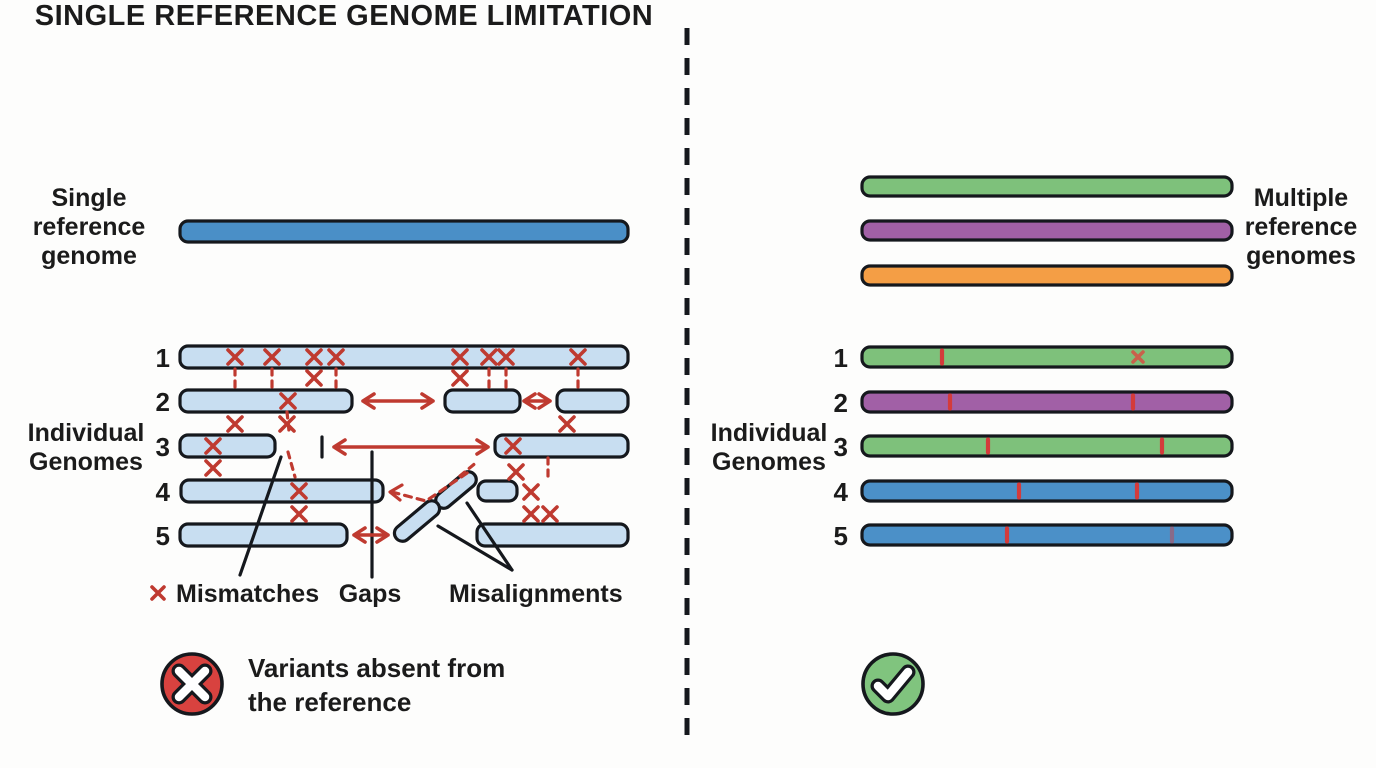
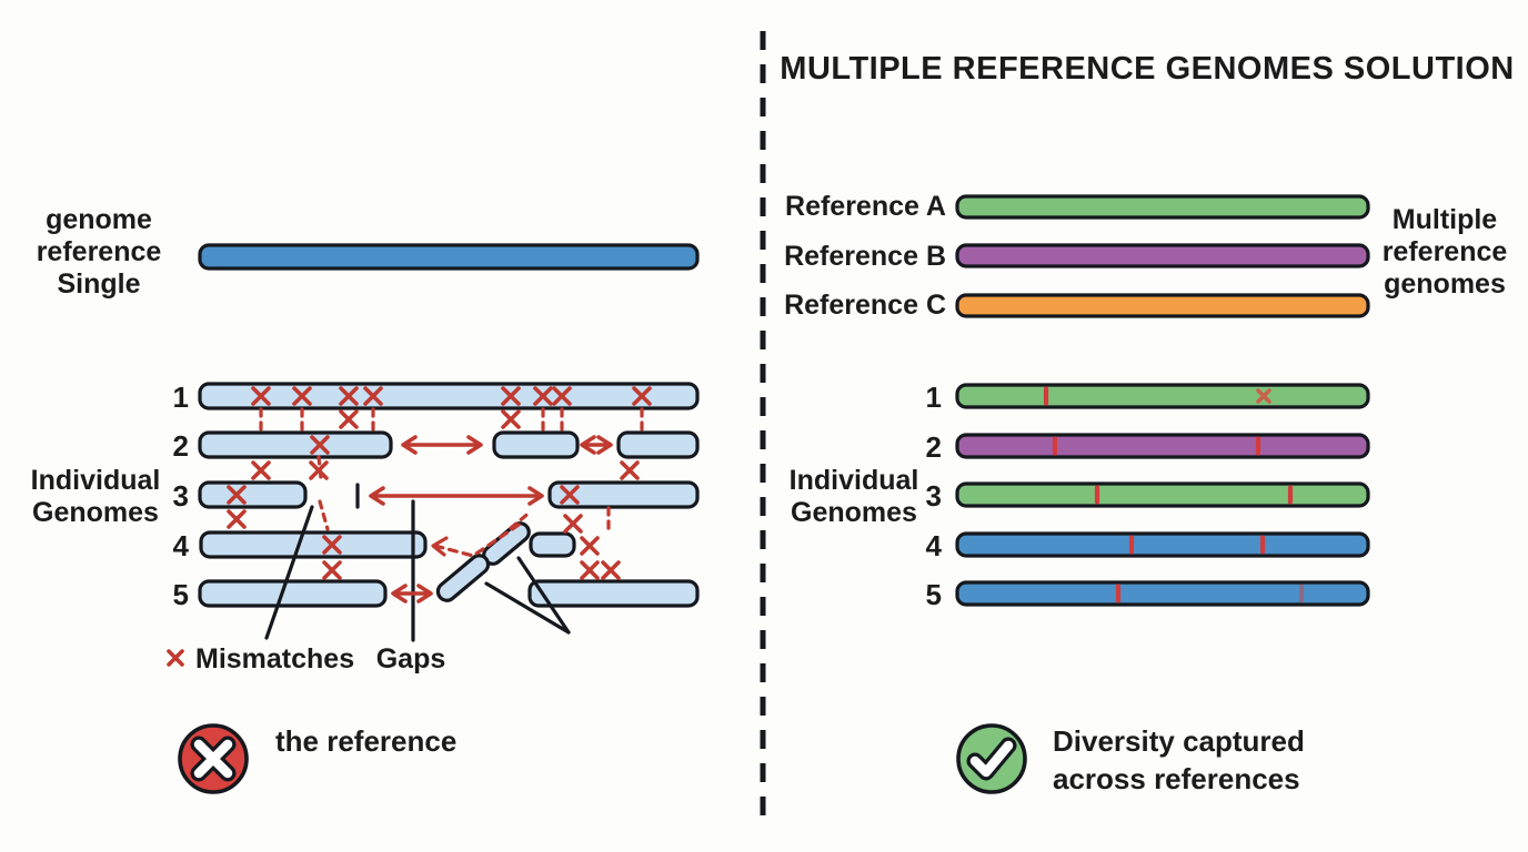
- SINGLE REFERENCE GENOME LIMITATION
- Single
+ genome
  reference
- genome
+ Single
  Individual
  Genomes
  1
  2
  3
  4
  5
  Mismatches
  Gaps
- Misalignments
- Variants absent from
  the reference
+ MULTIPLE REFERENCE GENOMES SOLUTION
+ Reference A
+ Reference B
+ Reference C
  Multiple
  reference
  genomes
  Individual
  Genomes
  1
  2
  3
  4
  5
+ Diversity captured
+ across references
